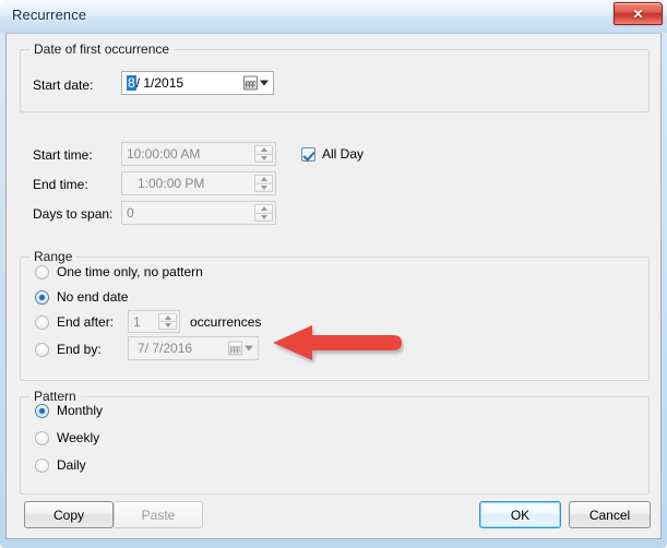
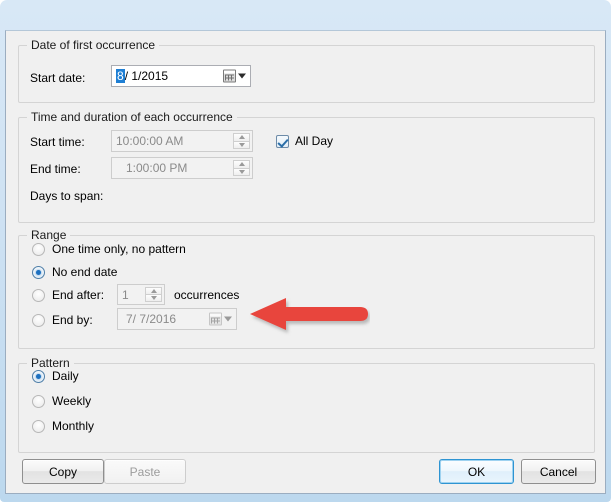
- Recurrence
- ✕
  Date of first occurrence
  Start date:
  8/ 1/2015
+ Time and duration of each occurrence
  Start time:
  10:00:00 AM
  All Day
  End time:
  1:00:00 PM
  Days to span:
- 0
  Range
  One time only, no pattern
  No end date
  End after:
  1
  occurrences
  End by:
  7/ 7/2016
  Pattern
- Monthly
+ Daily
  Weekly
- Daily
+ Monthly
  Copy
  Paste
  OK
  Cancel
